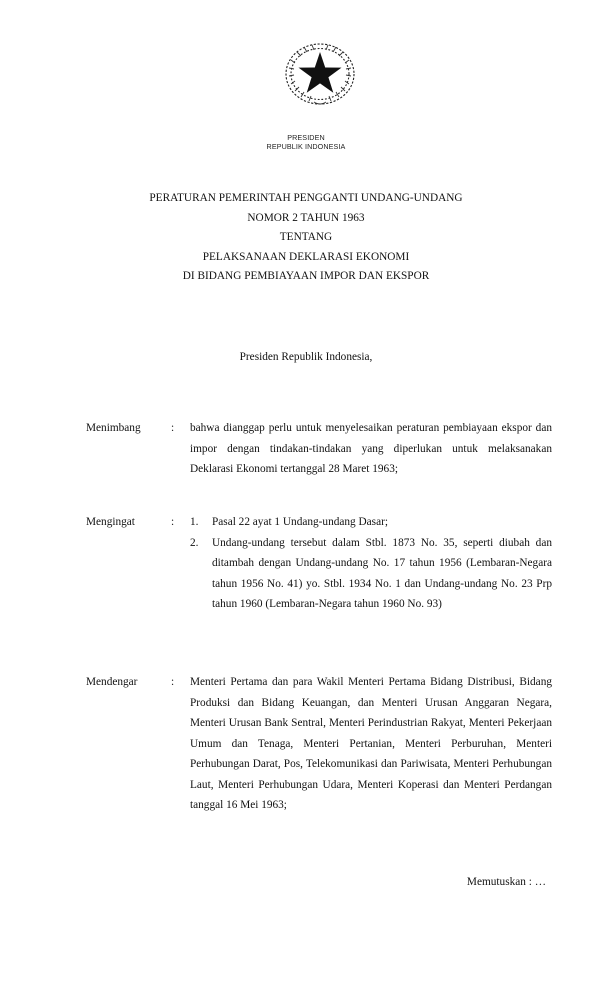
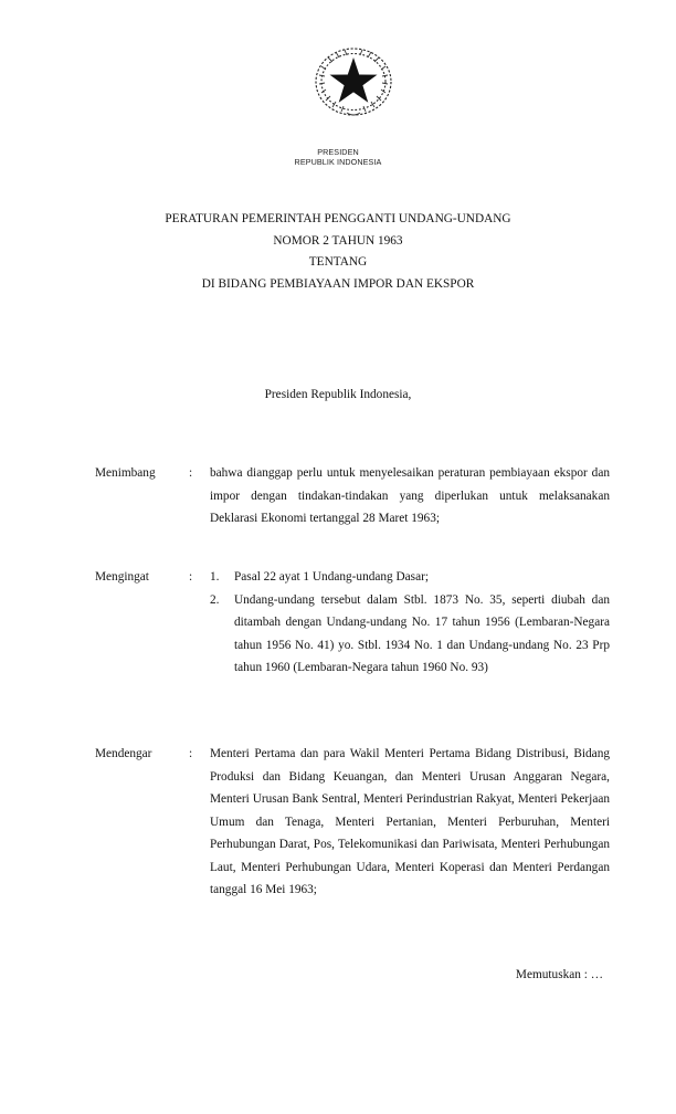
  PRESIDEN
  REPUBLIK INDONESIA
  PERATURAN PEMERINTAH PENGGANTI UNDANG-UNDANG
  NOMOR 2 TAHUN 1963
  TENTANG
- PELAKSANAAN DEKLARASI EKONOMI
  DI BIDANG PEMBIAYAAN IMPOR DAN EKSPOR
  Presiden Republik Indonesia,
  Menimbang
  :
  bahwa dianggap perlu untuk menyelesaikan peraturan pembiayaan ekspor dan impor dengan tindakan-tindakan yang diperlukan untuk melaksanakan Deklarasi Ekonomi tertanggal 28 Maret 1963;
  Mengingat
  :
  1.
  Pasal 22 ayat 1 Undang-undang Dasar;
  2.
  Undang-undang tersebut dalam Stbl. 1873 No. 35, seperti diubah dan ditambah dengan Undang-undang No. 17 tahun 1956 (Lembaran-Negara tahun 1956 No. 41) yo. Stbl. 1934 No. 1 dan Undang-undang No. 23 Prp tahun 1960 (Lembaran-Negara tahun 1960 No. 93)
  Mendengar
  :
  Menteri Pertama dan para Wakil Menteri Pertama Bidang Distribusi, Bidang Produksi dan Bidang Keuangan, dan Menteri Urusan Anggaran Negara, Menteri Urusan Bank Sentral, Menteri Perindustrian Rakyat, Menteri Pekerjaan Umum dan Tenaga, Menteri Pertanian, Menteri Perburuhan, Menteri Perhubungan Darat, Pos, Telekomunikasi dan Pariwisata, Menteri Perhubungan Laut, Menteri Perhubungan Udara, Menteri Koperasi dan Menteri Perdangan tanggal 16 Mei 1963;
  Memutuskan : …
